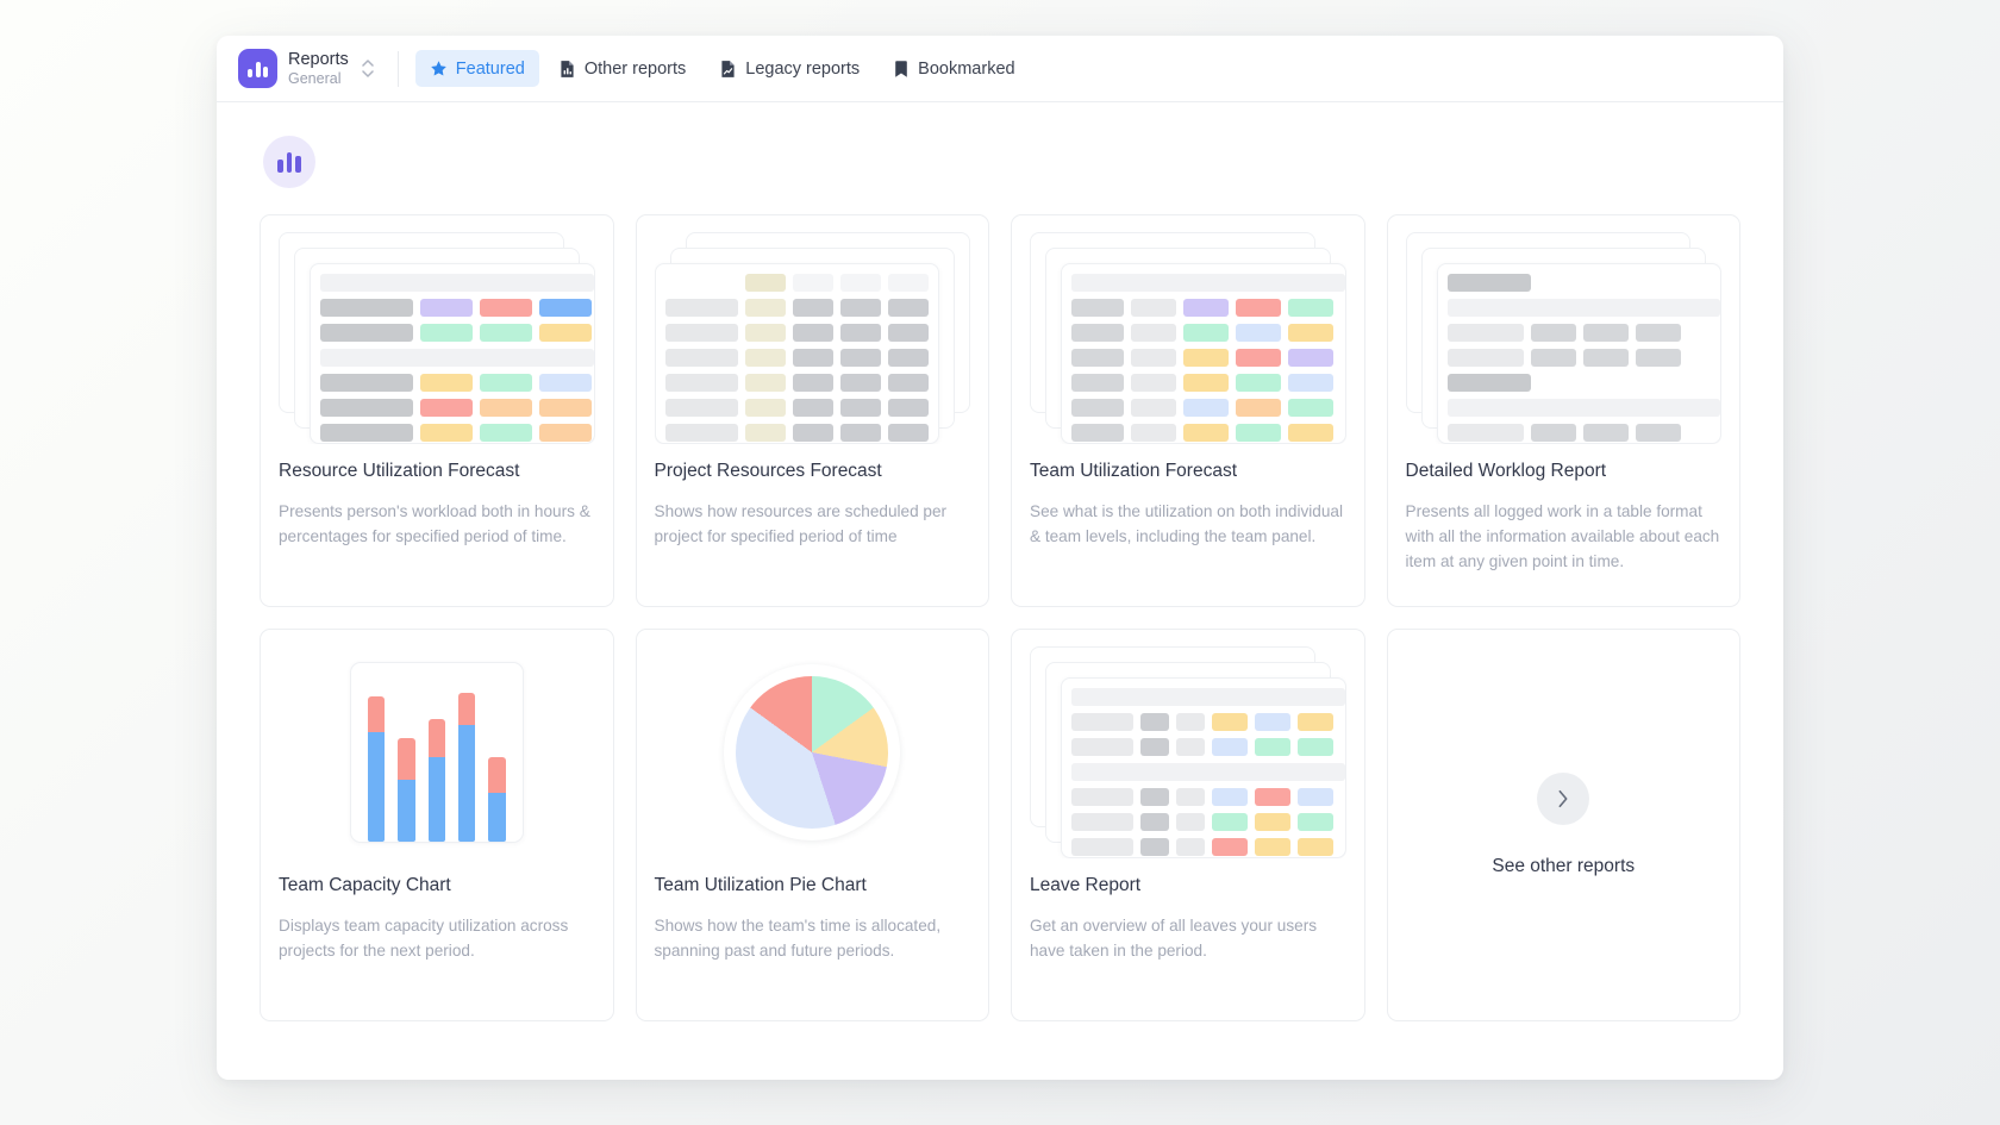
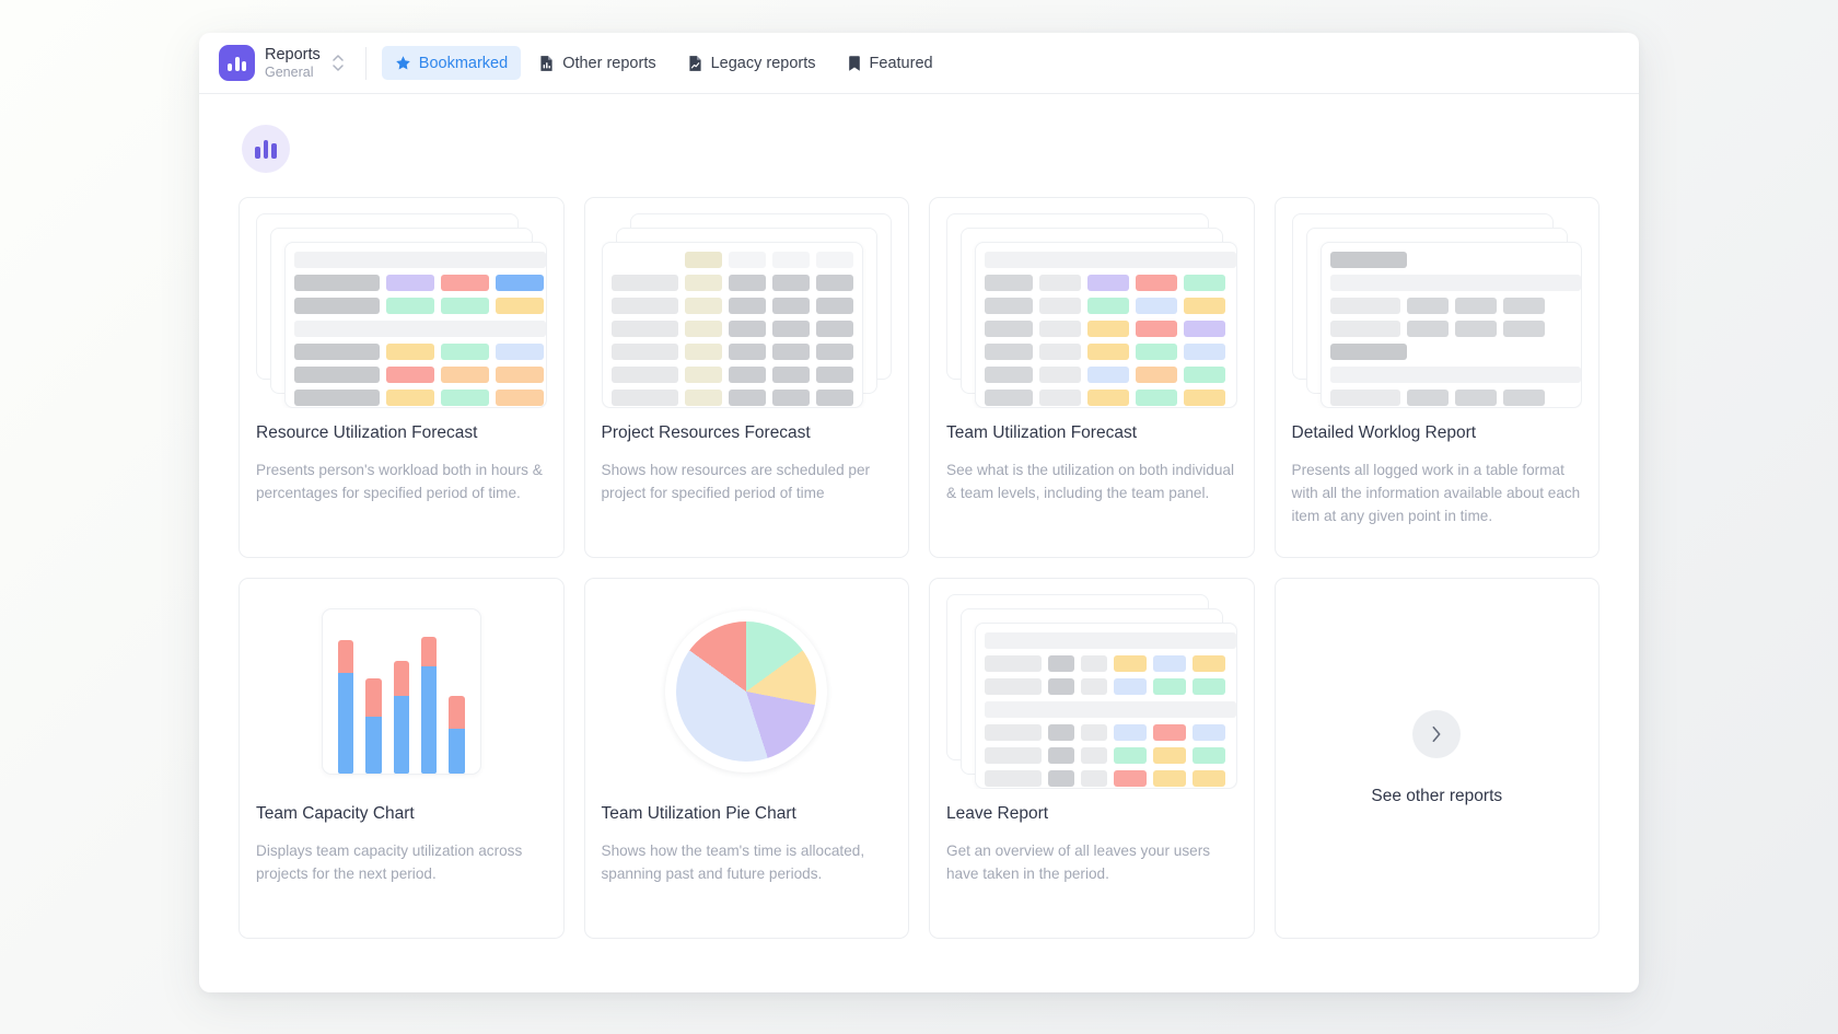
  Reports
  General
- Featured
+ Bookmarked
  Other reports
  Legacy reports
- Bookmarked
+ Featured
  Resource Utilization Forecast
  Presents person's workload both in hours & percentages for specified period of time.
  Project Resources Forecast
  Shows how resources are scheduled per project for specified period of time
  Team Utilization Forecast
  See what is the utilization on both individual & team levels, including the team panel.
  Detailed Worklog Report
  Presents all logged work in a table format with all the information available about each item at any given point in time.
  Team Capacity Chart
  Displays team capacity utilization across projects for the next period.
  Team Utilization Pie Chart
  Shows how the team's time is allocated, spanning past and future periods.
  Leave Report
  Get an overview of all leaves your users have taken in the period.
  See other reports
